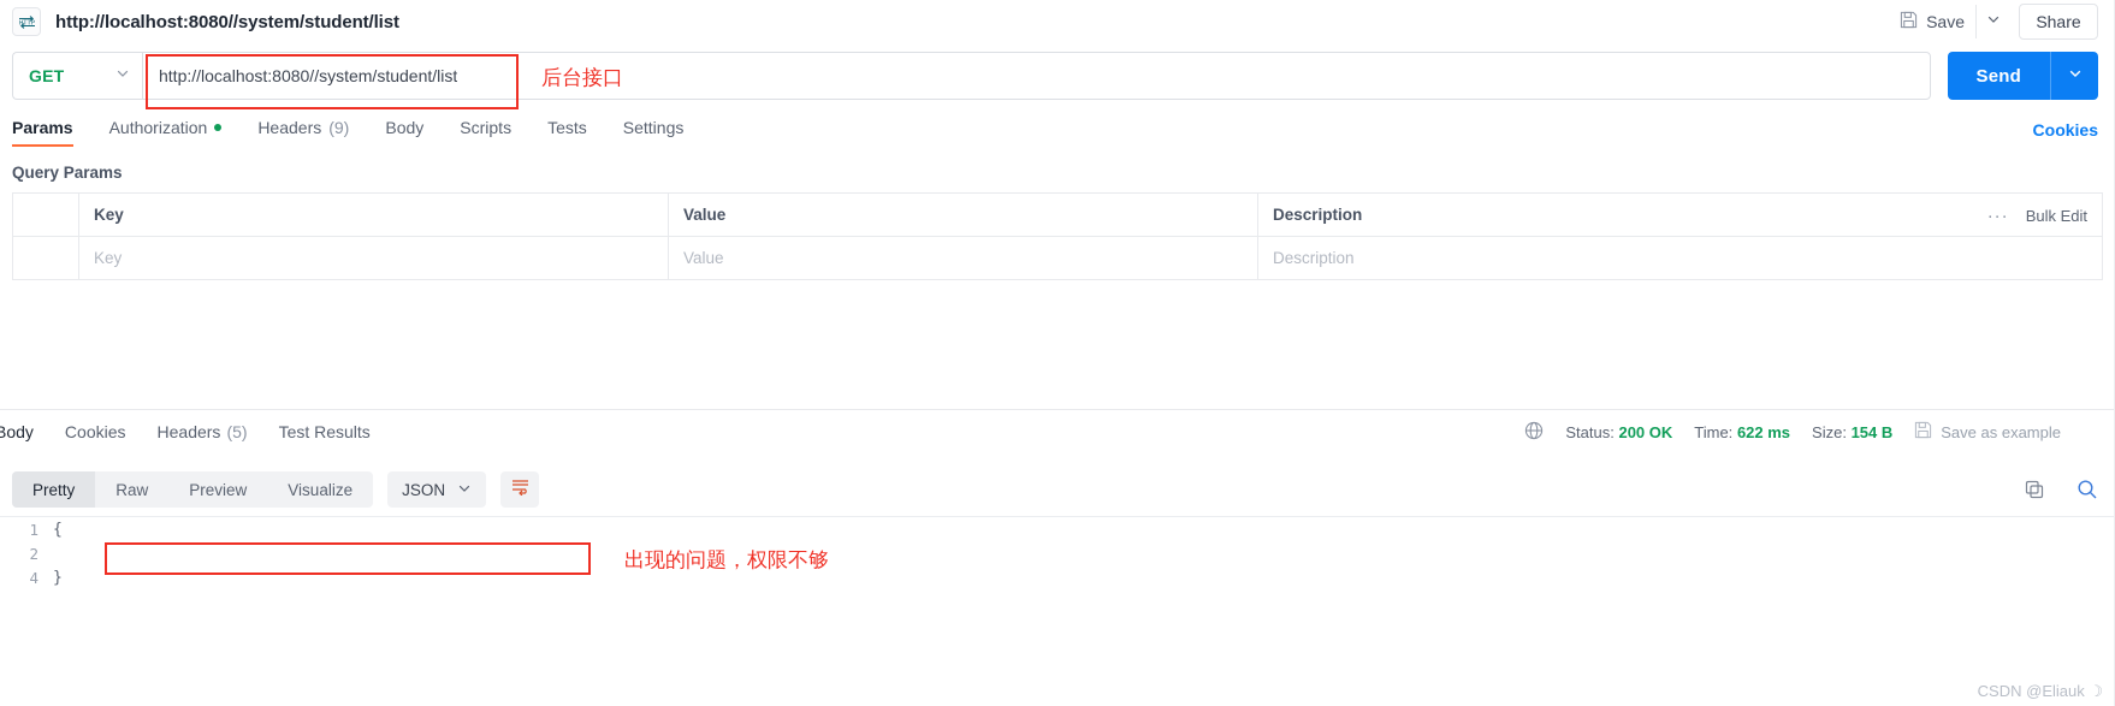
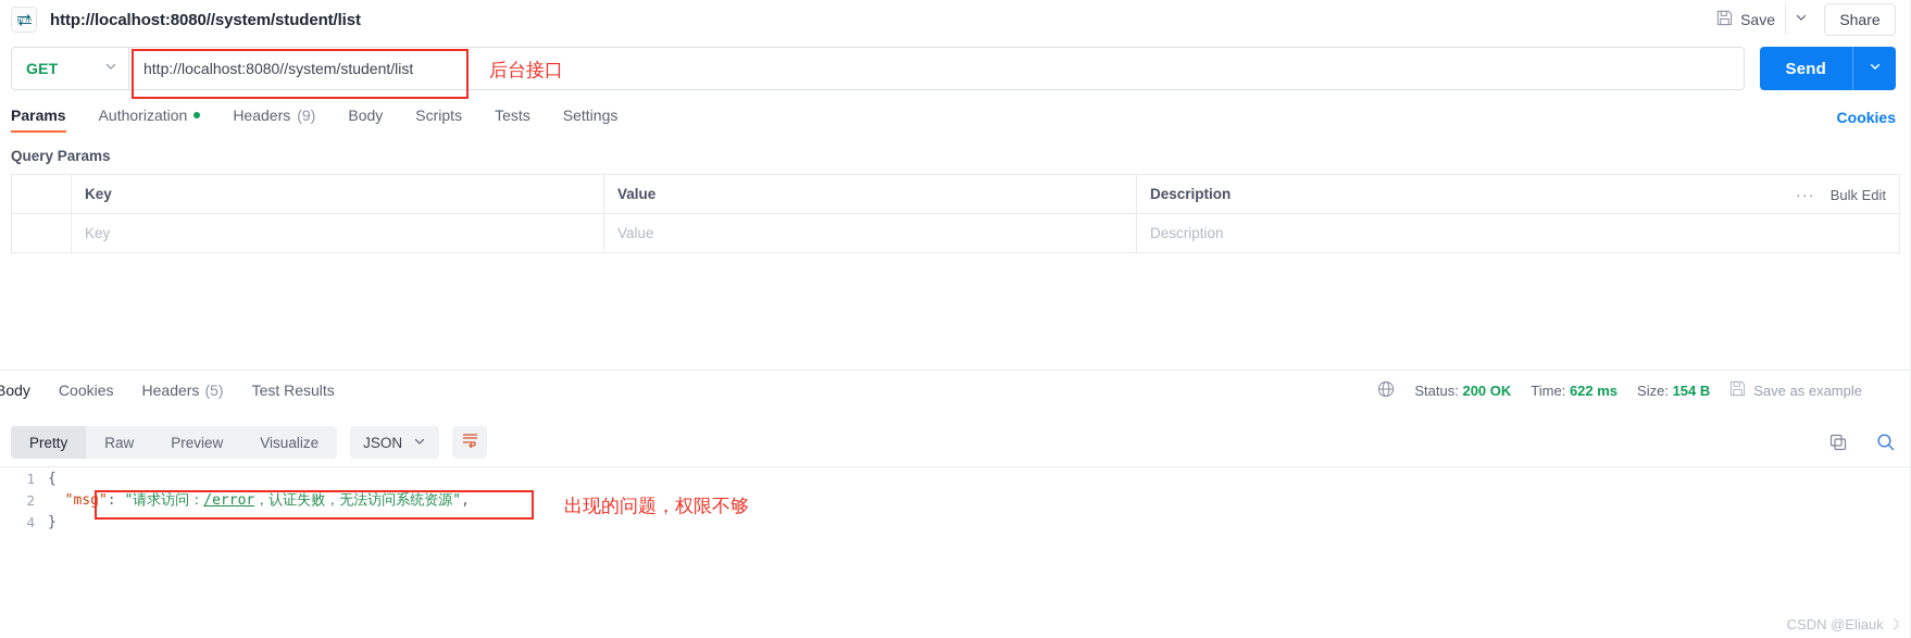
  http://localhost:8080//system/student/list
  Save
  Share
  GET
  http://localhost:8080//system/student/list
  Send
  后台接口
  Params
  Authorization
  Headers
  (9)
  Body
  Scripts
  Tests
  Settings
  Cookies
  Query Params
  Key
  Value
  Description
  ···
  Bulk Edit
  Key
  Value
  Description
  Body
  Cookies
  Headers
  (5)
  Test Results
  Status: 200 OK
  Time: 622 ms
  Size: 154 B
  Save as example
  Pretty
  Raw
  Preview
  Visualize
  JSON
  1
  {
  2
+ "msg": "请求访问：/error，认证失败，无法访问系统资源",
  4
  }
  出现的问题，权限不够
  CSDN @Eliauk ☽
